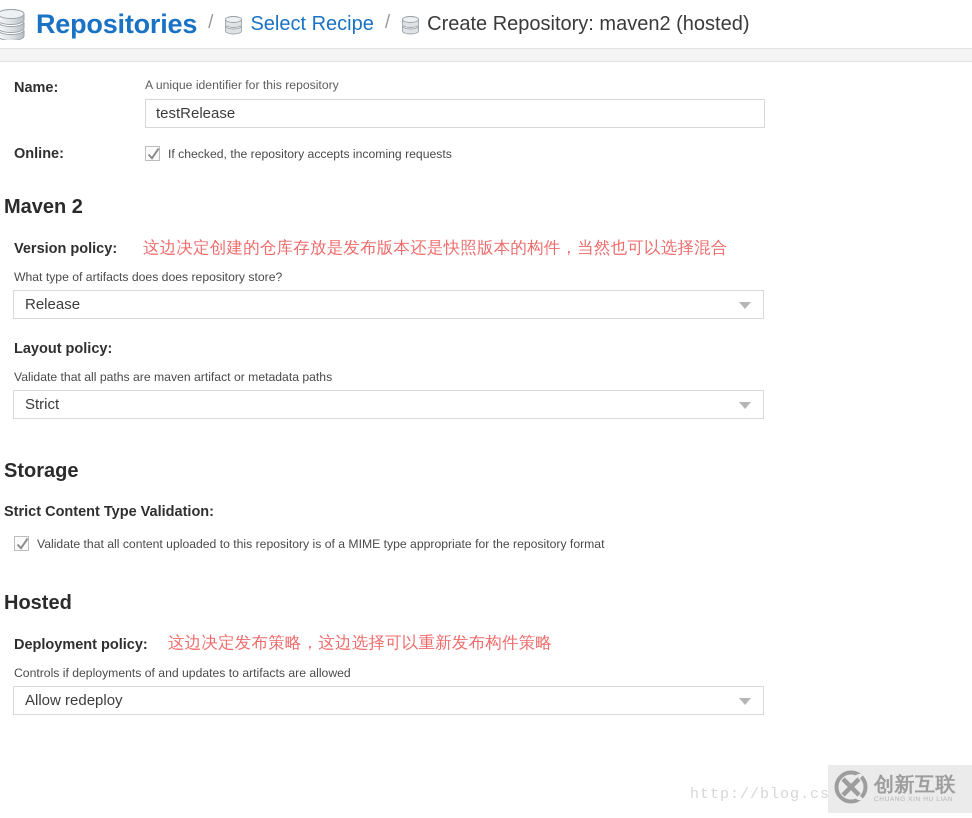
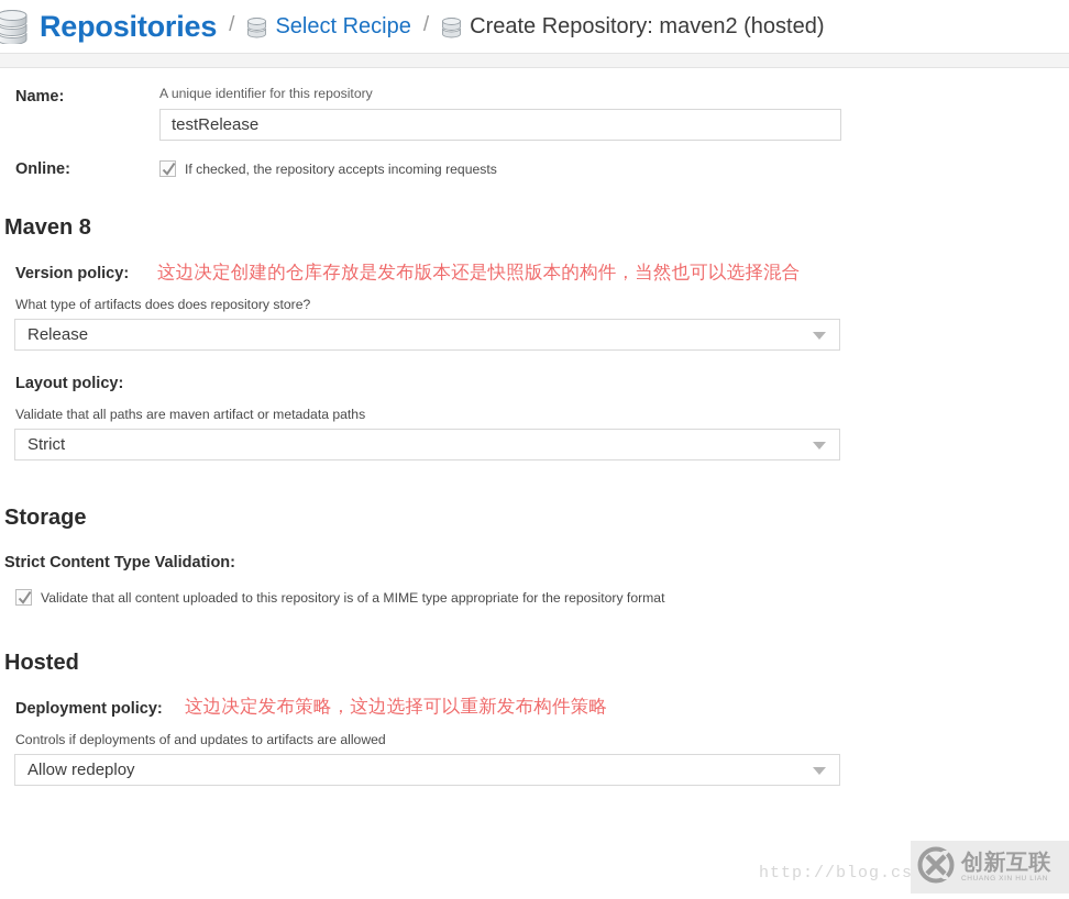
  Repositories
  /
  Select Recipe
  /
  Create Repository: maven2 (hosted)
  Name:
  A unique identifier for this repository
  testRelease
  Online:
  If checked, the repository accepts incoming requests
- Maven 2
+ Maven 8
  Version policy:
  这边决定创建的仓库存放是发布版本还是快照版本的构件，当然也可以选择混合
  What type of artifacts does does repository store?
  Release
  Layout policy:
  Validate that all paths are maven artifact or metadata paths
  Strict
  Storage
  Strict Content Type Validation:
  Validate that all content uploaded to this repository is of a MIME type appropriate for the repository format
  Hosted
  Deployment policy:
  这边决定发布策略，这边选择可以重新发布构件策略
  Controls if deployments of and updates to artifacts are allowed
  Allow redeploy
  http://blog.cs
  创新互联
